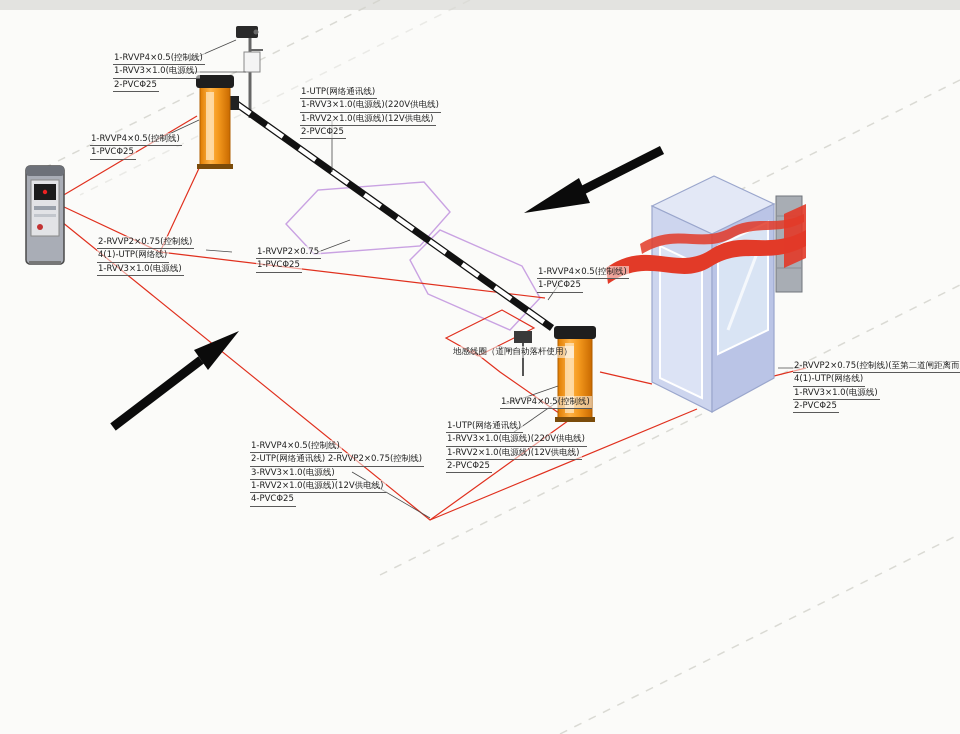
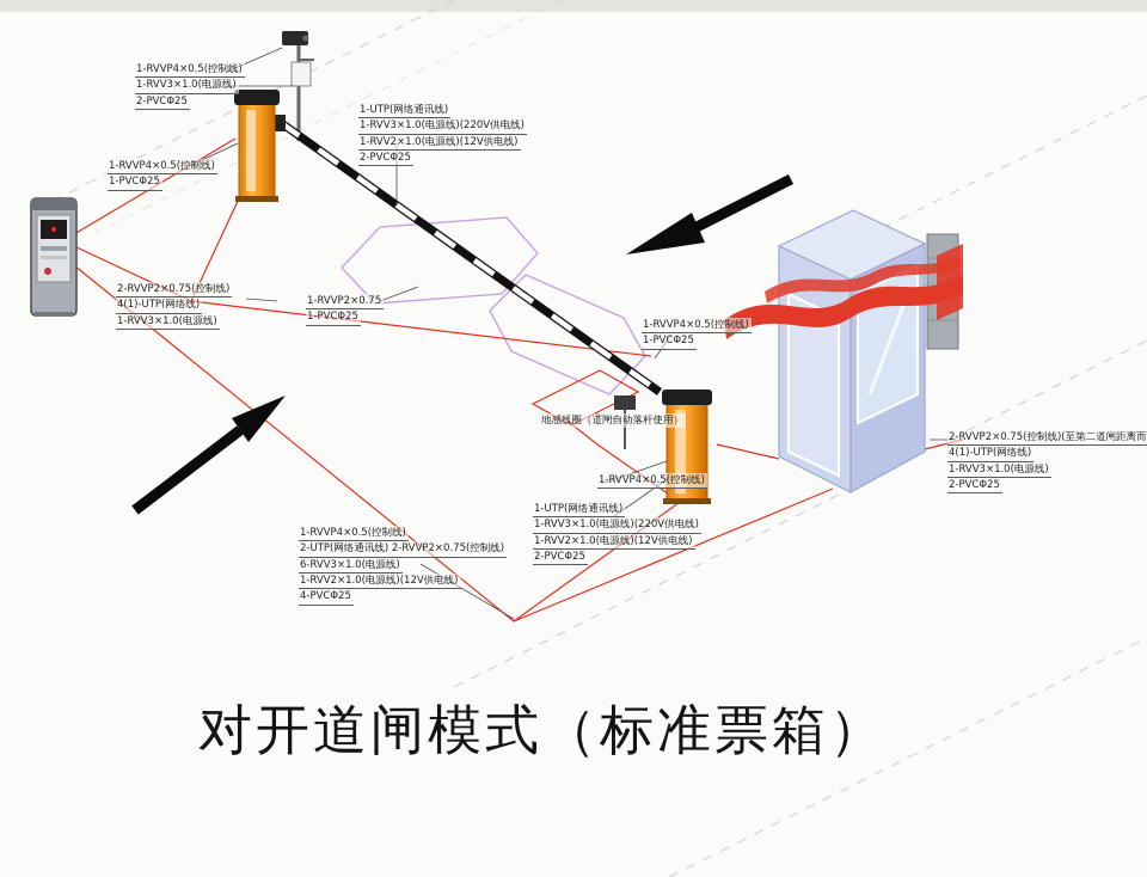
  1-RVVP4×0.5(控制线)
  1-RVV3×1.0(电源线)
  2-PVCΦ25
  1-RVVP4×0.5(控制线)
  1-PVCΦ25
  1-UTP(网络通讯线)
  1-RVV3×1.0(电源线)(220V供电线)
  1-RVV2×1.0(电源线)(12V供电线)
  2-PVCΦ25
  2-RVVP2×0.75(控制线)
  4(1)-UTP(网络线)
  1-RVV3×1.0(电源线)
  1-RVVP2×0.75
  1-PVCΦ25
  1-RVVP4×0.5(控制线)
  1-PVCΦ25
  地感线圈（道闸自动落杆使用）
  1-RVVP4×0.5(控制线)
  1-UTP(网络通讯线)
  1-RVV3×1.0(电源线)(220V供电线)
  1-RVV2×1.0(电源线)(12V供电线)
  2-PVCΦ25
  1-RVVP4×0.5(控制线)
  2-UTP(网络通讯线) 2-RVVP2×0.75(控制线)
- 3-RVV3×1.0(电源线)
+ 6-RVV3×1.0(电源线)
  1-RVV2×1.0(电源线)(12V供电线)
  4-PVCΦ25
  2-RVVP2×0.75(控制线)(至第二道闸距离而
  4(1)-UTP(网络线)
  1-RVV3×1.0(电源线)
  2-PVCΦ25
+ 对开道闸模式（标准票箱）
